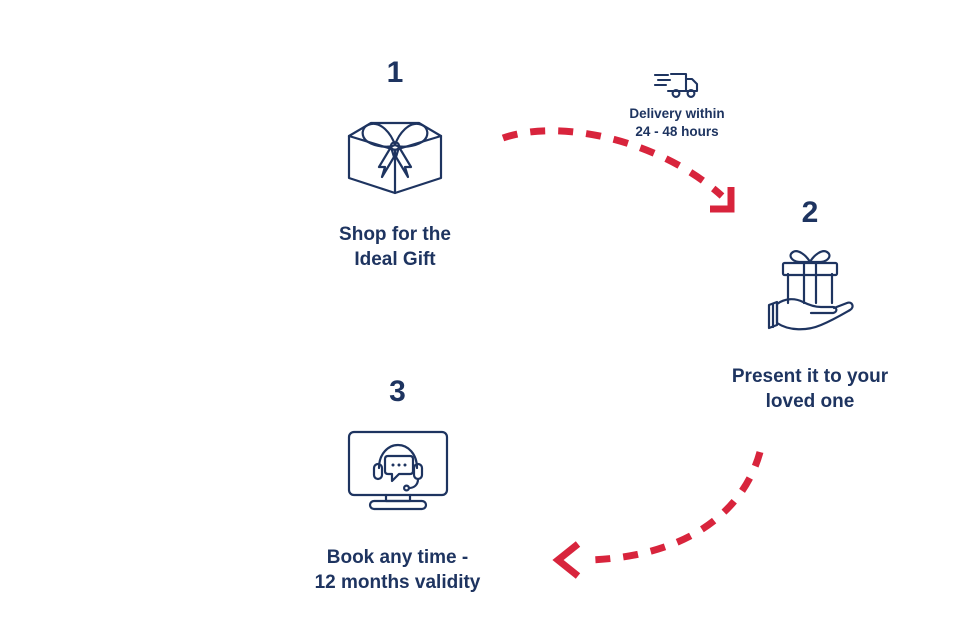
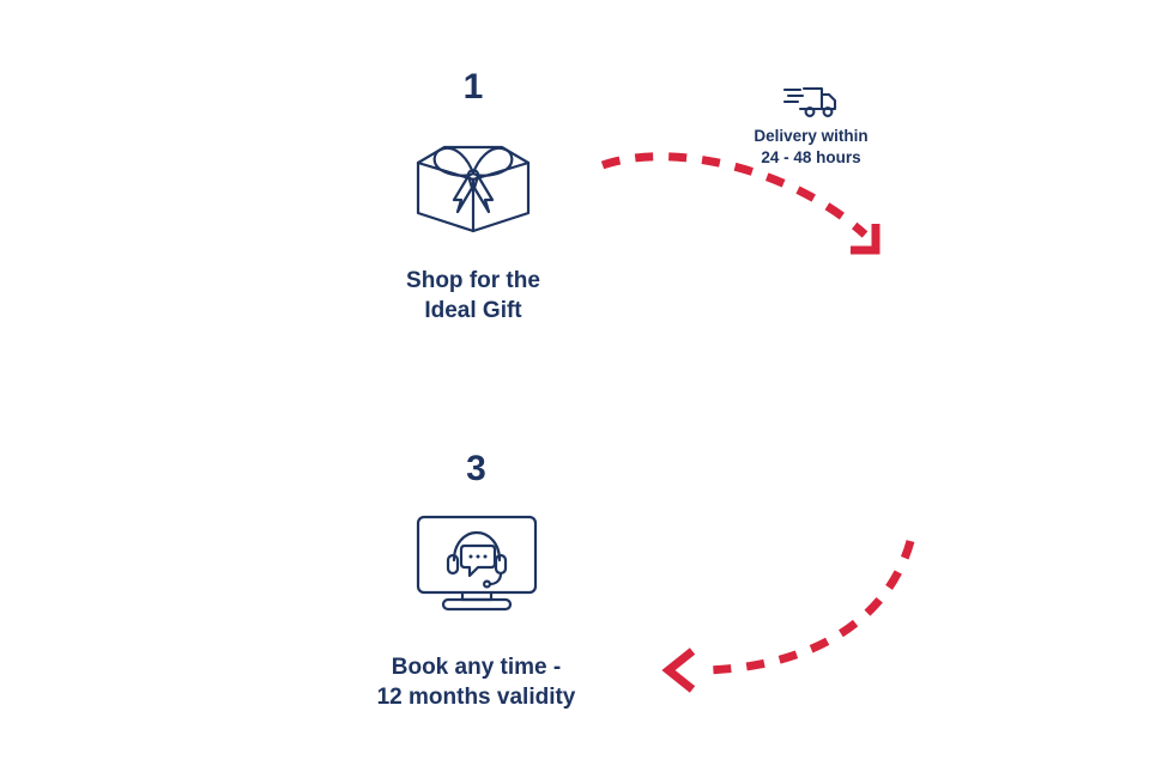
  1
  Shop for the
  Ideal Gift
  Delivery within
  24 - 48 hours
- 2
- Present it to your
- loved one
  3
  Book any time -
  12 months validity
